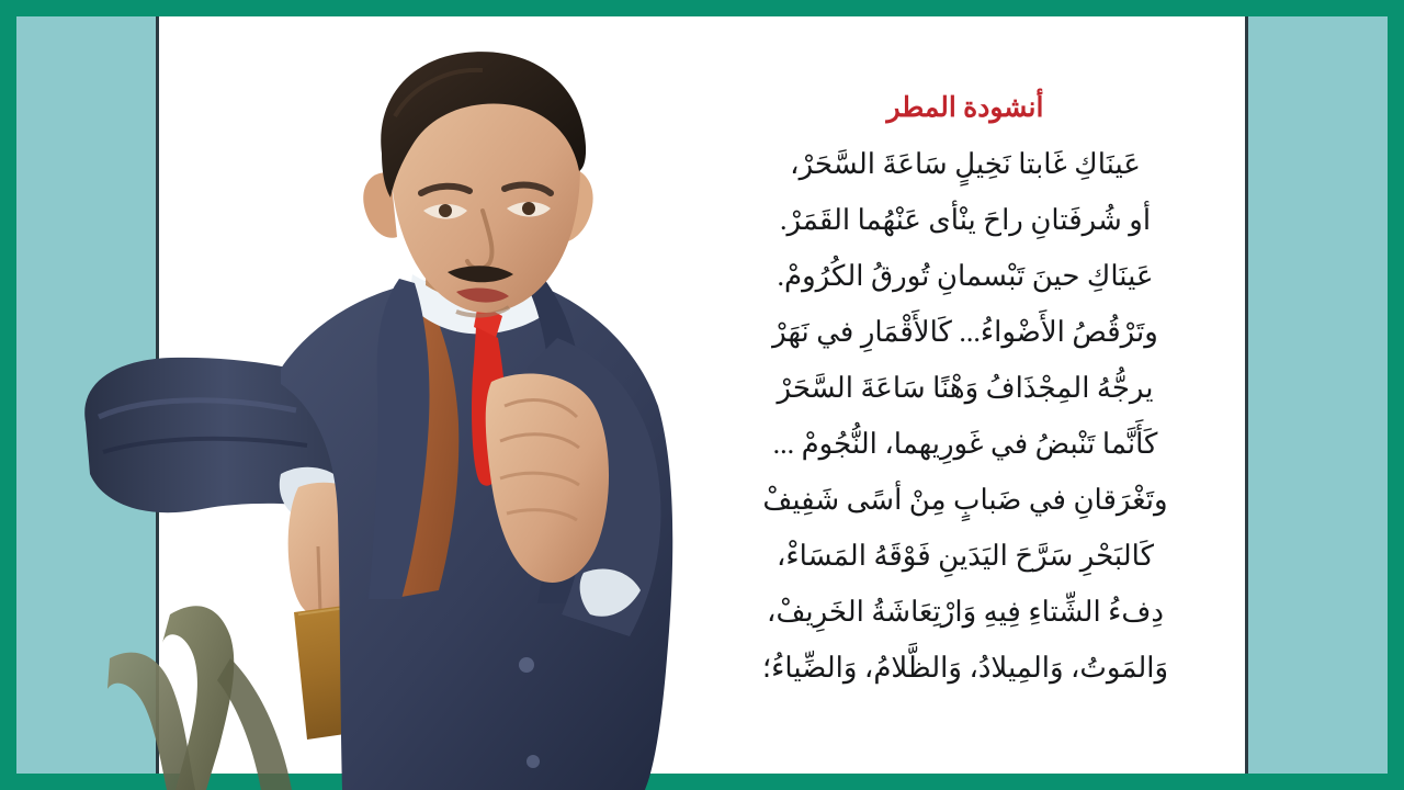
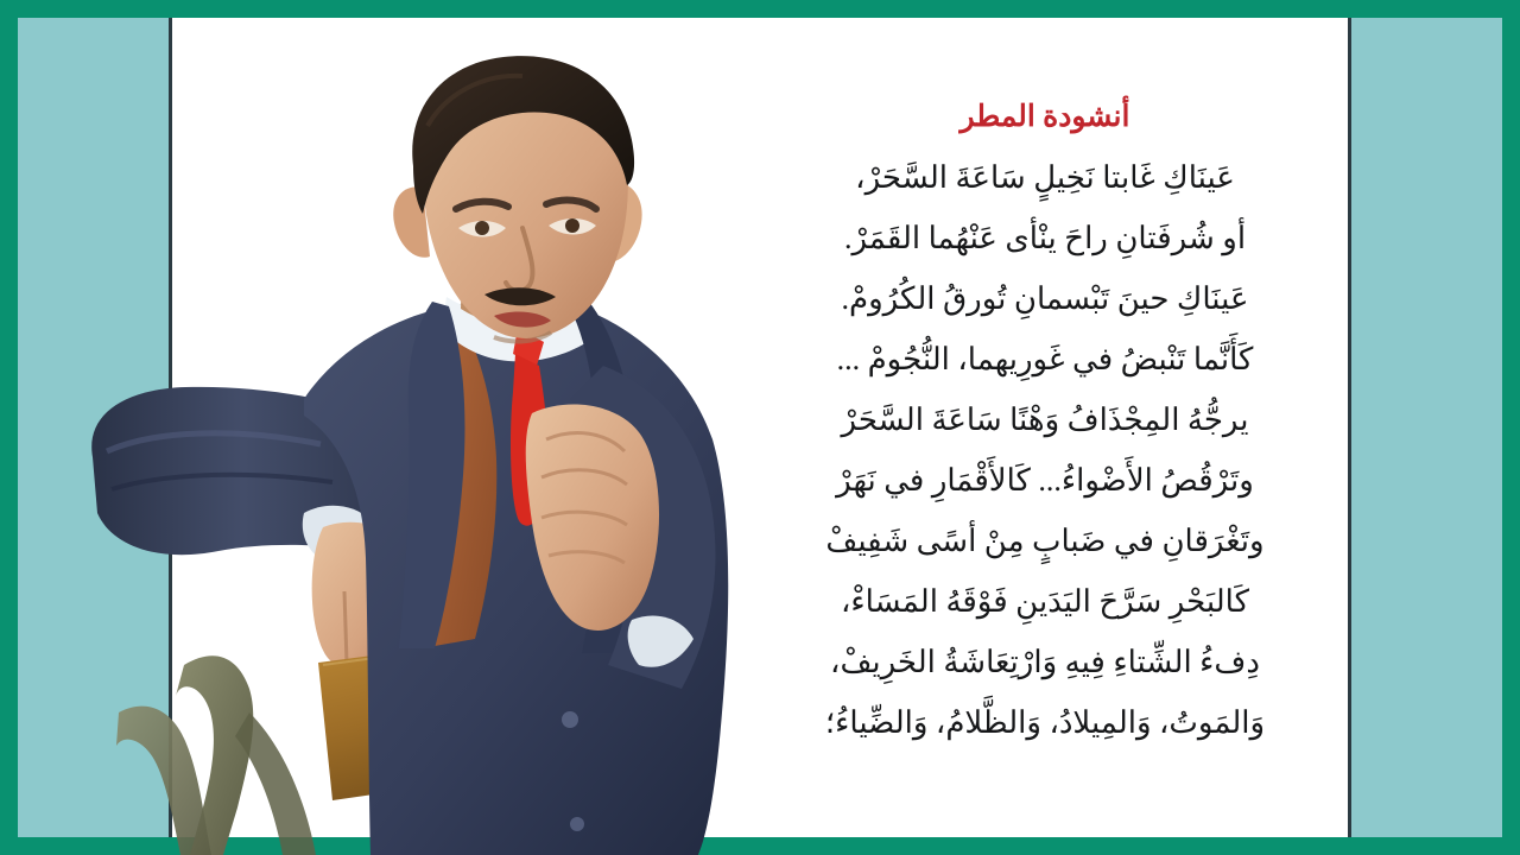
  أنشودة المطر
  عَينَاكِ غَابتا نَخِيلٍ سَاعَةَ السَّحَرْ،
  أو شُرفَتانِ راحَ ينْأى عَنْهُما القَمَرْ.
  عَينَاكِ حينَ تَبْسمانِ تُورقُ الكُرُومْ.
- وتَرْقُصُ الأَضْواءُ... كَالأَقْمَارِ في نَهَرْ
+ كَأَنَّما تَنْبضُ في غَورِيهما، النُّجُومْ ...
  يرجُّهُ المِجْذَافُ وَهْنًا سَاعَةَ السَّحَرْ
- كَأَنَّما تَنْبضُ في غَورِيهما، النُّجُومْ ...
+ وتَرْقُصُ الأَضْواءُ... كَالأَقْمَارِ في نَهَرْ
  وتَغْرَقانِ في ضَبابٍ مِنْ أسًى شَفِيفْ
  كَالبَحْرِ سَرَّحَ اليَدَينِ فَوْقَهُ المَسَاءْ،
  دِفءُ الشِّتاءِ فِيهِ وَارْتِعَاشَةُ الخَرِيفْ،
  وَالمَوتُ، وَالمِيلادُ، وَالظَّلامُ، وَالضِّياءُ؛
